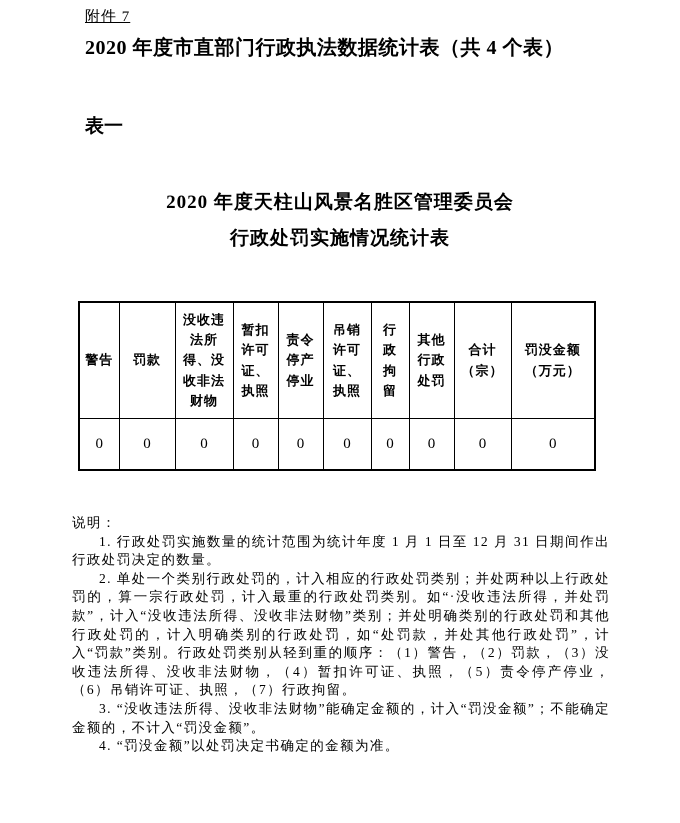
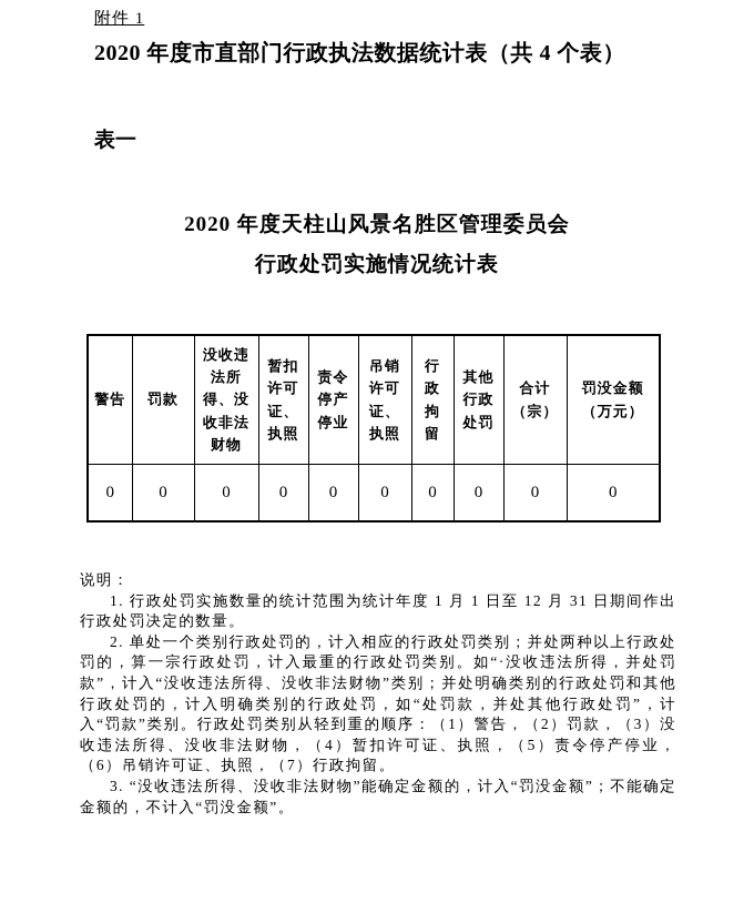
- 附件 7
+ 附件 1
  2020 年度市直部门行政执法数据统计表（共 4 个表）
  表一
  2020 年度天柱山风景名胜区管理委员会
  行政处罚实施情况统计表
  警告	罚款	没收违法所得、没收非法财物	暂扣许可证、执照	责令停产停业	吊销许可证、执照	行政拘留	其他行政处罚	合计 （宗）	罚没金额 （万元）
  0	0	0	0	0	0	0	0	0	0
  说明：
  1. 行政处罚实施数量的统计范围为统计年度 1 月 1 日至 12 月 31 日期间作出行政处罚决定的数量。
  2. 单处一个类别行政处罚的，计入相应的行政处罚类别；并处两种以上行政处罚的，算一宗行政处罚，计入最重的行政处罚类别。如“·没收违法所得，并处罚款”，计入“没收违法所得、没收非法财物”类别；并处明确类别的行政处罚和其他行政处罚的，计入明确类别的行政处罚，如“处罚款，并处其他行政处罚”，计入“罚款”类别。行政处罚类别从轻到重的顺序：（1）警告，（2）罚款，（3）没收违法所得、没收非法财物，（4）暂扣许可证、执照，（5）责令停产停业，（6）吊销许可证、执照，（7）行政拘留。
  3. “没收违法所得、没收非法财物”能确定金额的，计入“罚没金额”；不能确定金额的，不计入“罚没金额”。
- 4. “罚没金额”以处罚决定书确定的金额为准。
